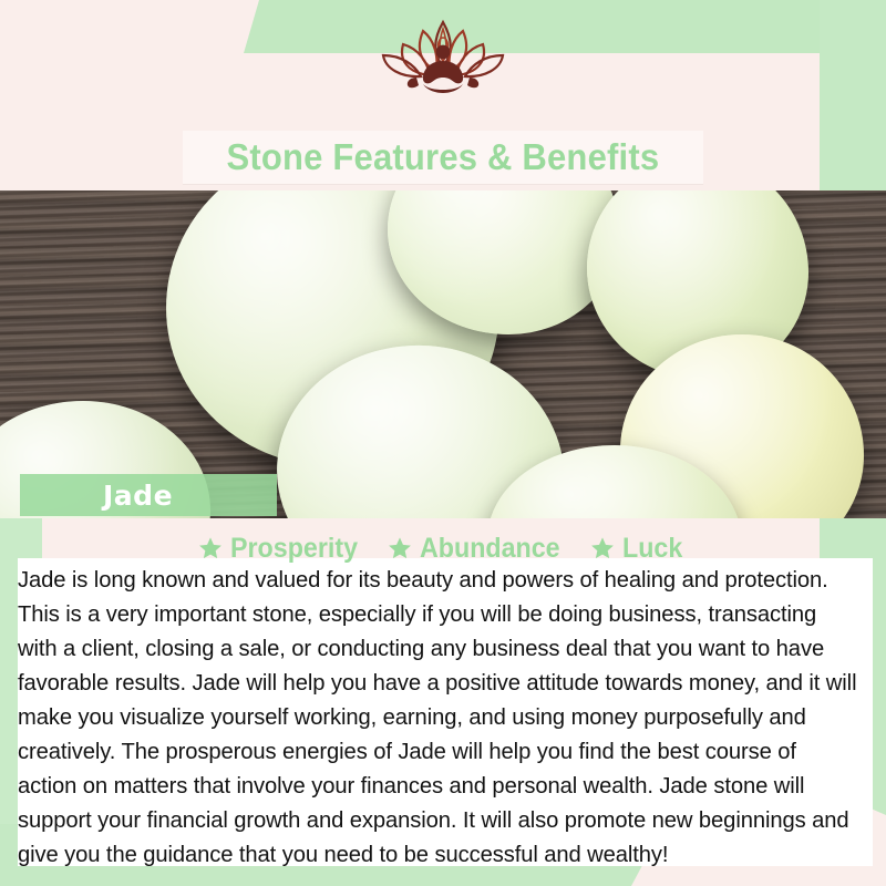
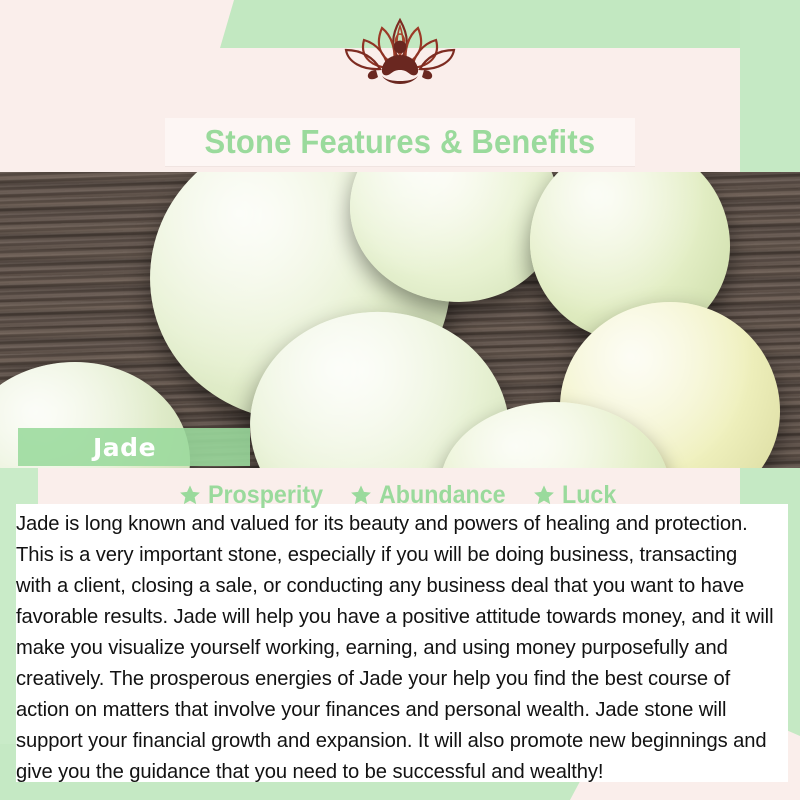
  Stone Features & Benefits
  Jade
  Prosperity
  Abundance
  Luck
- Jade is long known and valued for its beauty and powers of healing and protection. This is a very important stone, especially if you will be doing business, transacting with a client, closing a sale, or conducting any business deal that you want to have favorable results. Jade will help you have a positive attitude towards money, and it will make you visualize yourself working, earning, and using money purposefully and creatively. The prosperous energies of Jade will help you find the best course of action on matters that involve your finances and personal wealth. Jade stone will support your financial growth and expansion. It will also promote new beginnings and give you the guidance that you need to be successful and wealthy!
+ Jade is long known and valued for its beauty and powers of healing and protection. This is a very important stone, especially if you will be doing business, transacting with a client, closing a sale, or conducting any business deal that you want to have favorable results. Jade will help you have a positive attitude towards money, and it will make you visualize yourself working, earning, and using money purposefully and creatively. The prosperous energies of Jade your help you find the best course of action on matters that involve your finances and personal wealth. Jade stone will support your financial growth and expansion. It will also promote new beginnings and give you the guidance that you need to be successful and wealthy!
